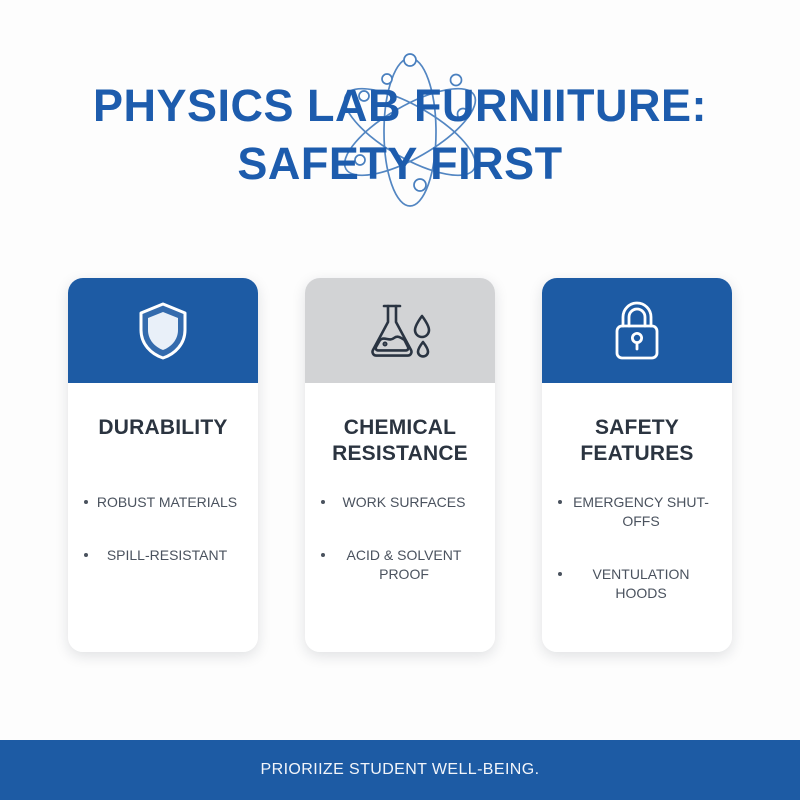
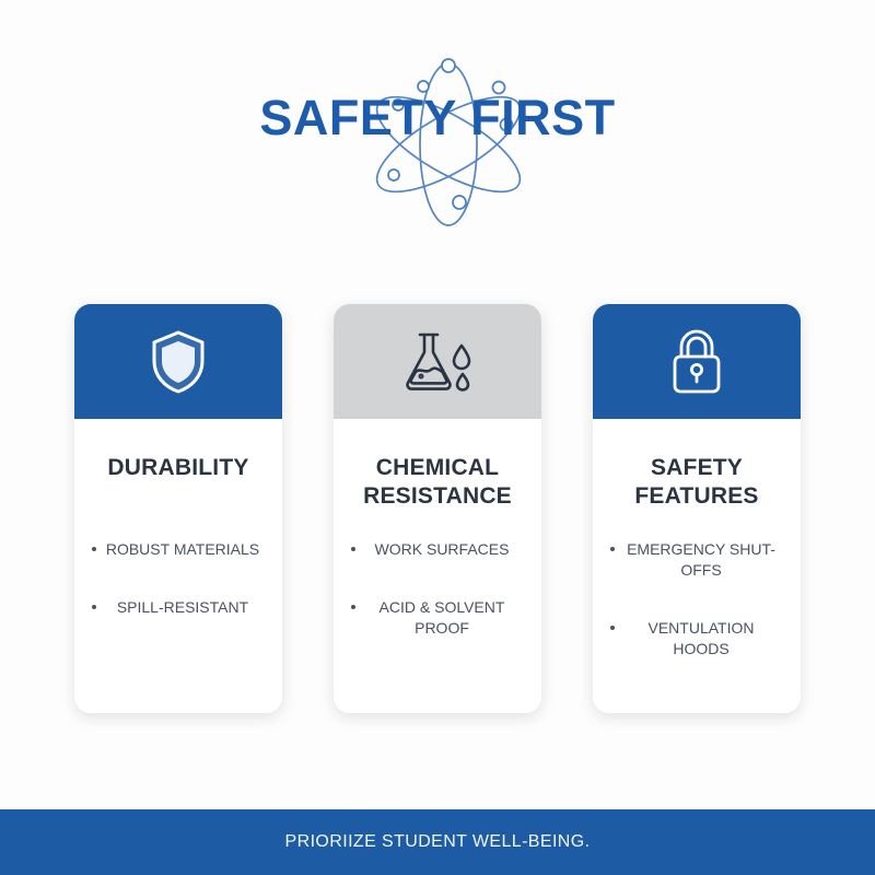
- PHYSICS LAB FURNIITURE:
  SAFETY FIRST
  DURABILITY
  ROBUST MATERIALS
  SPILL-RESISTANT
  CHEMICAL RESISTANCE
  WORK SURFACES
  ACID & SOLVENT PROOF
  SAFETY FEATURES
  EMERGENCY SHUT-OFFS
  VENTULATION HOODS
  PRIORIIZE STUDENT WELL-BEING.
